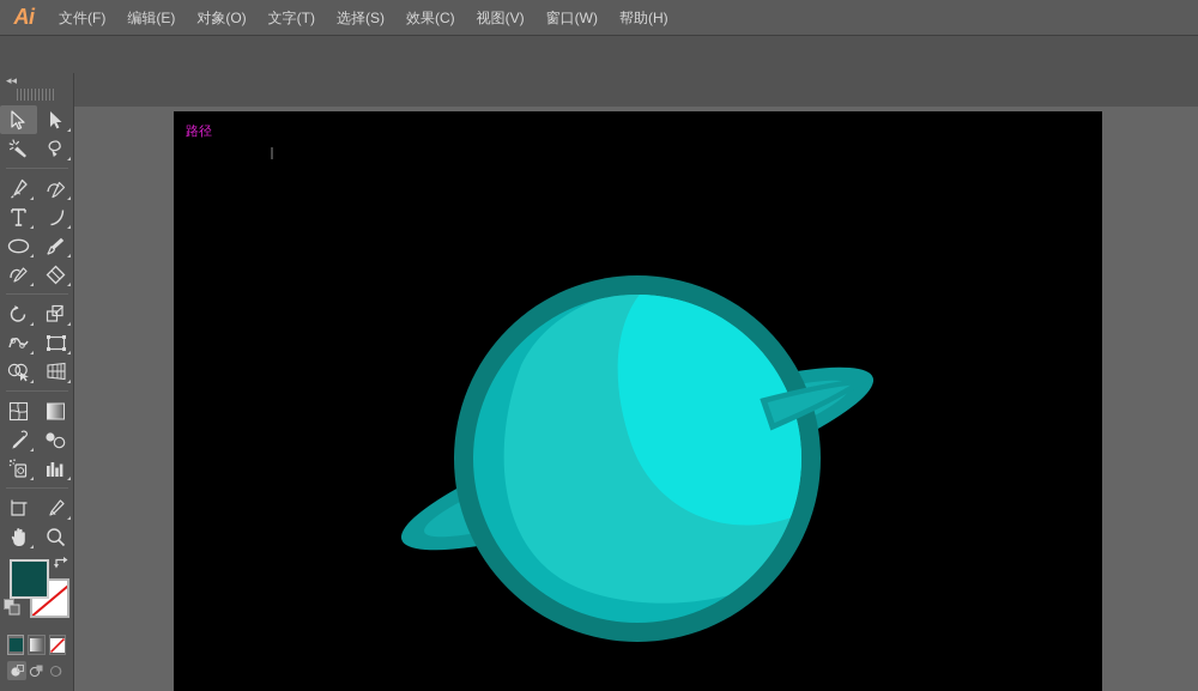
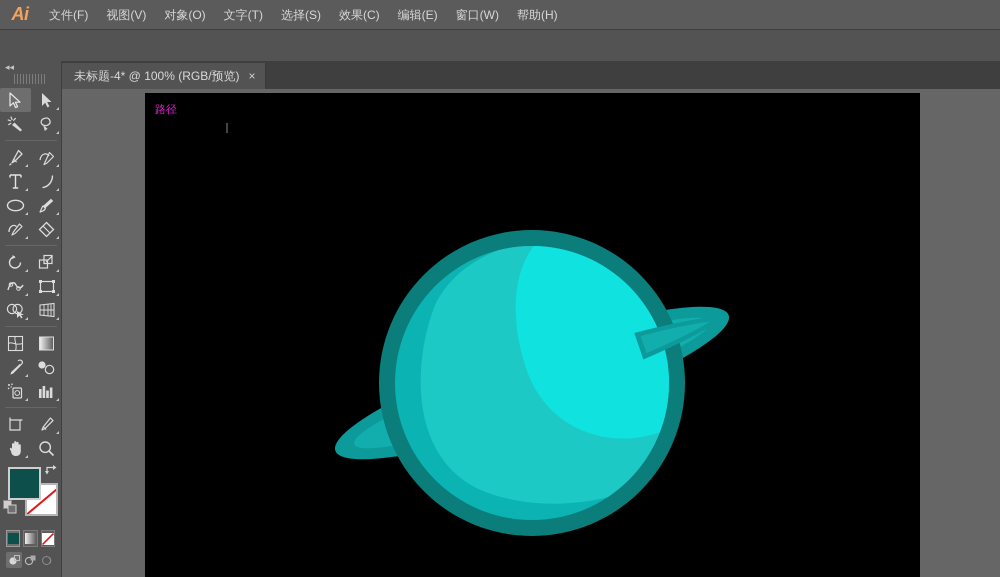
  Ai
  文件(F)
- 编辑(E)
+ 视图(V)
  对象(O)
  文字(T)
  选择(S)
  效果(C)
- 视图(V)
+ 编辑(E)
  窗口(W)
  帮助(H)
+ 未标题-4* @ 100% (RGB/预览)
+ ×
  ◂◂
  路径
